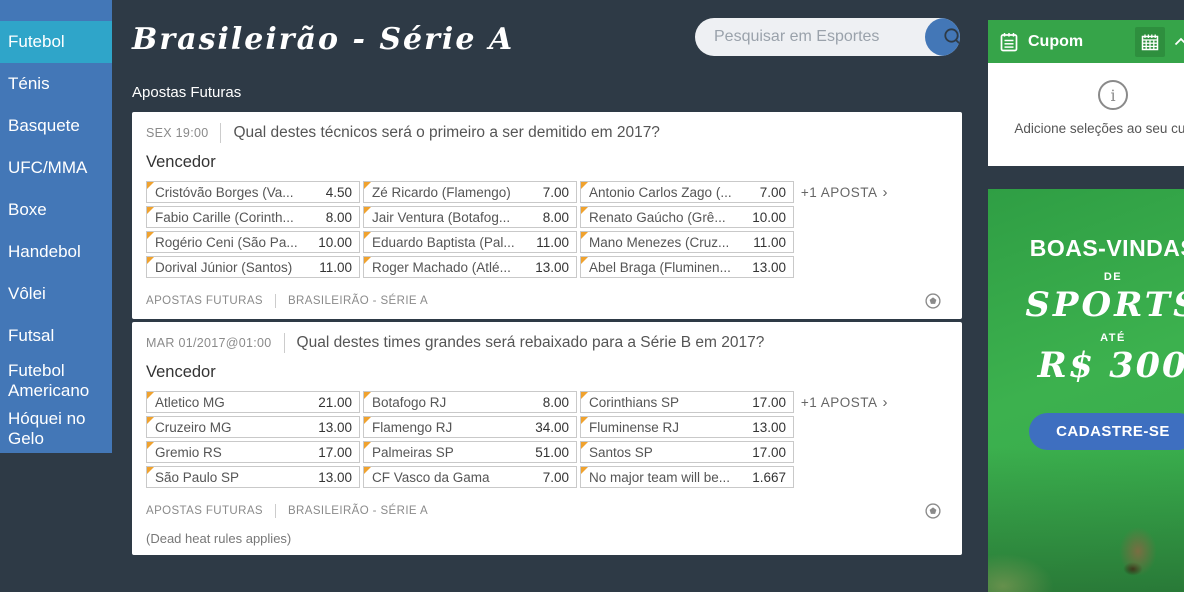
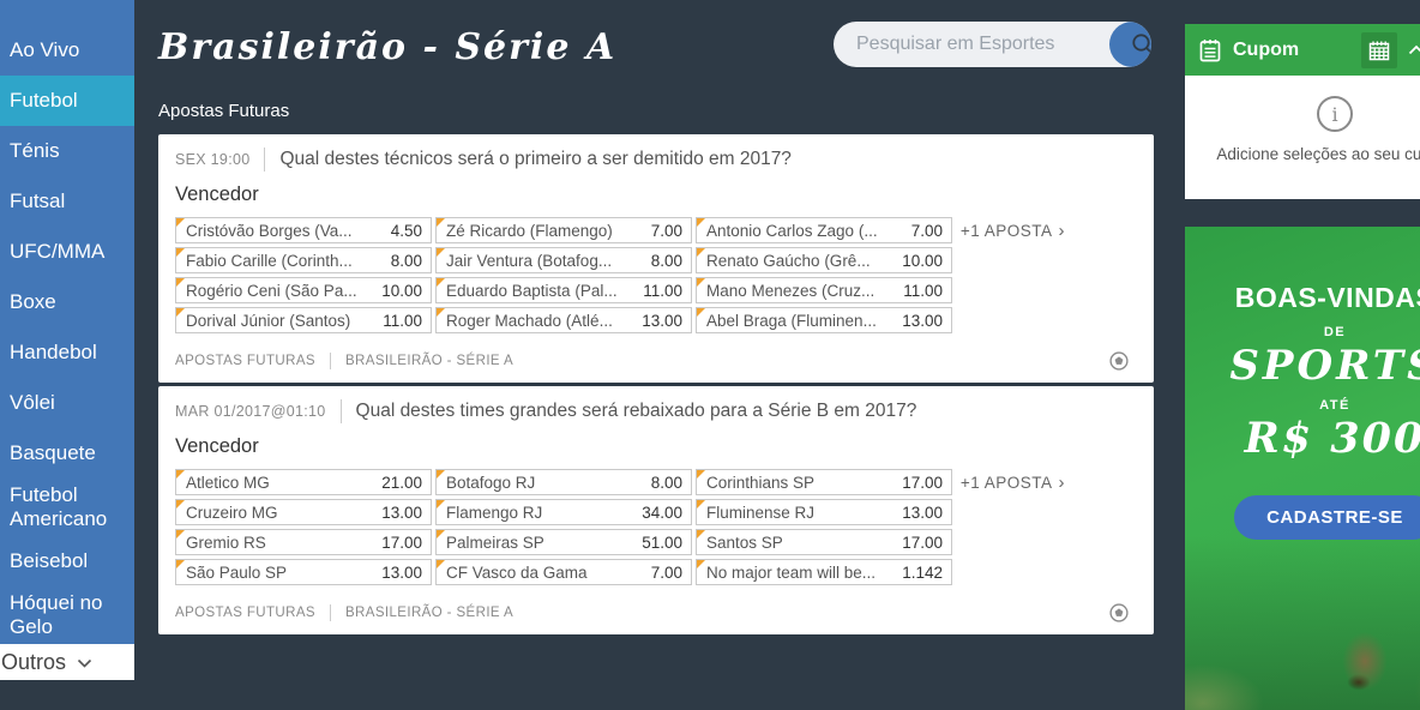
+ Ao Vivo
  Futebol
  Ténis
- Basquete
+ Futsal
  UFC/MMA
  Boxe
  Handebol
  Vôlei
- Futsal
+ Basquete
  Futebol Americano
+ Beisebol
  Hóquei no Gelo
+ Outros
  Pesquisar em Esportes
  Brasileirão - Série A
  Apostas Futuras
  SEX 19:00
  Qual destes técnicos será o primeiro a ser demitido em 2017?
  Vencedor
  Cristóvão Borges (Va...
  4.50
  Zé Ricardo (Flamengo)
  7.00
  Antonio Carlos Zago (...
  7.00
  Fabio Carille (Corinth...
  8.00
  Jair Ventura (Botafog...
  8.00
  Renato Gaúcho (Grê...
  10.00
  Rogério Ceni (São Pa...
  10.00
  Eduardo Baptista (Pal...
  11.00
  Mano Menezes (Cruz...
  11.00
  Dorival Júnior (Santos)
  11.00
  Roger Machado (Atlé...
  13.00
  Abel Braga (Fluminen...
  13.00
  +1 APOSTA ›
  APOSTAS FUTURAS
  BRASILEIRÃO - SÉRIE A
- MAR 01/2017@01:00
+ MAR 01/2017@01:10
  Qual destes times grandes será rebaixado para a Série B em 2017?
  Vencedor
  Atletico MG
  21.00
  Botafogo RJ
  8.00
  Corinthians SP
  17.00
  Cruzeiro MG
  13.00
  Flamengo RJ
  34.00
  Fluminense RJ
  13.00
  Gremio RS
  17.00
  Palmeiras SP
  51.00
  Santos SP
  17.00
  São Paulo SP
  13.00
  CF Vasco da Gama
  7.00
  No major team will be...
- 1.667
+ 1.142
  +1 APOSTA ›
  APOSTAS FUTURAS
  BRASILEIRÃO - SÉRIE A
- (Dead heat rules applies)
  Cupom
  i
  Adicione seleções ao seu cu
  BOAS-VINDA
  DE
  SPORT
  ATÉ
  R$ 300
  CADASTRE-SE
